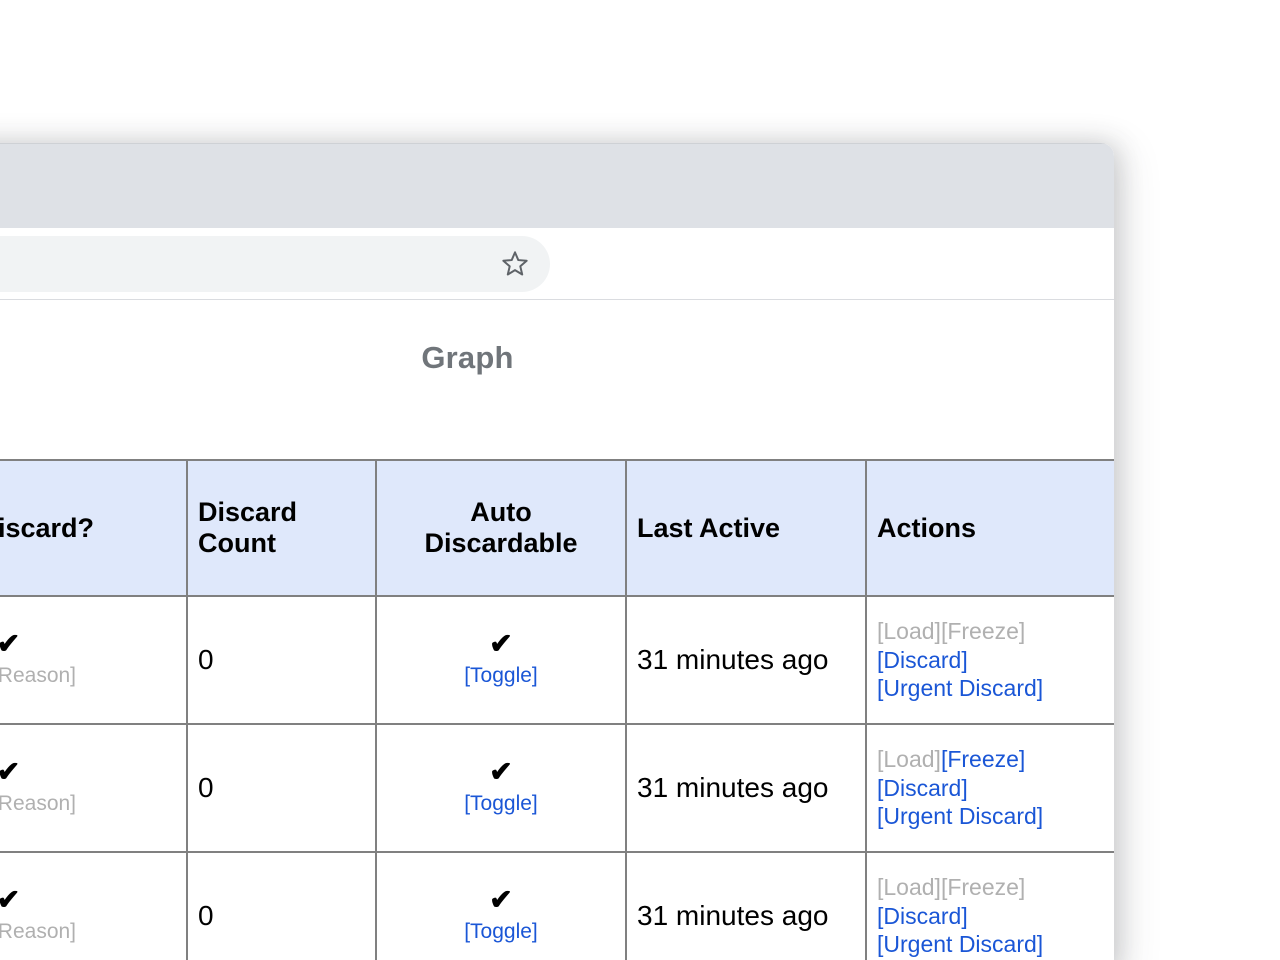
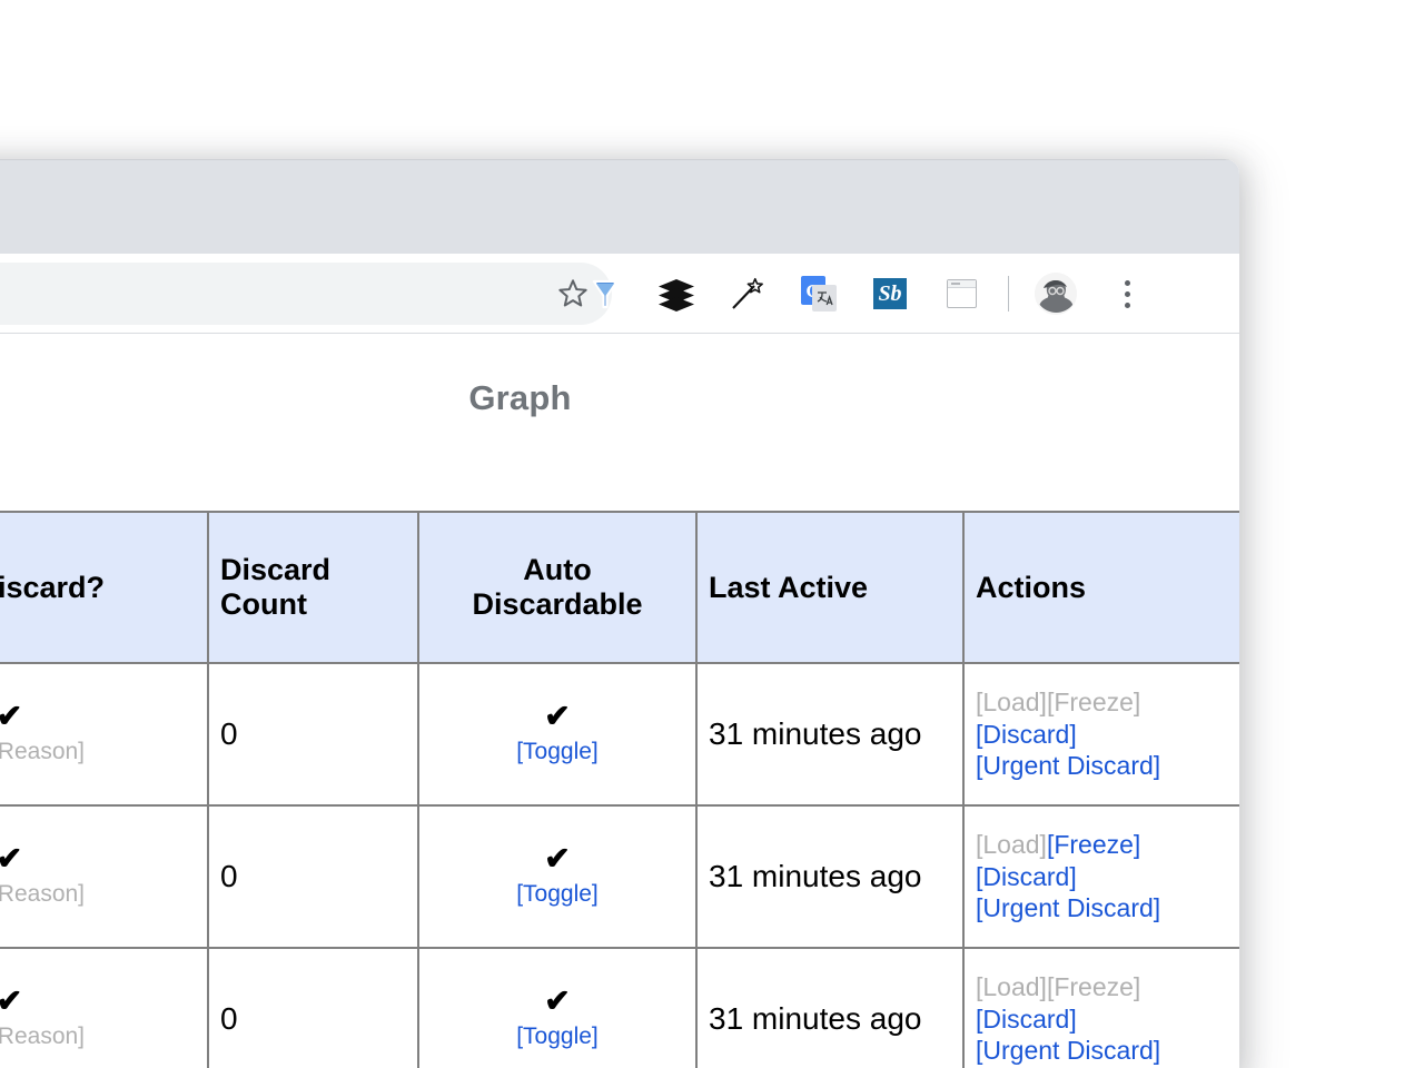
+ Sb
  Graph
  iscard?	Discard Count	Auto Discardable	Last Active	Actions
  ✔ Reason]	0	✔ [Toggle]	31 minutes ago	[Load][Freeze] [Discard] [Urgent Discard]
  ✔ Reason]	0	✔ [Toggle]	31 minutes ago	[Load][Freeze] [Discard] [Urgent Discard]
  ✔ Reason]	0	✔ [Toggle]	31 minutes ago	[Load][Freeze] [Discard] [Urgent Discard]
